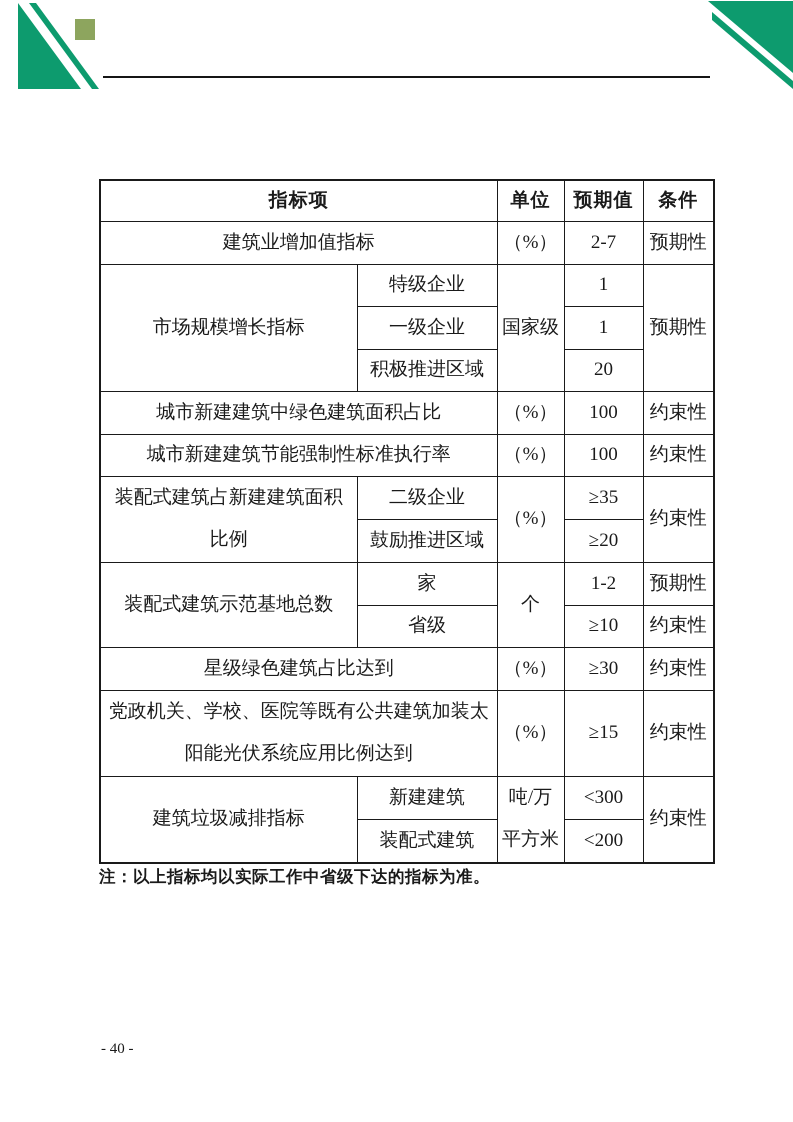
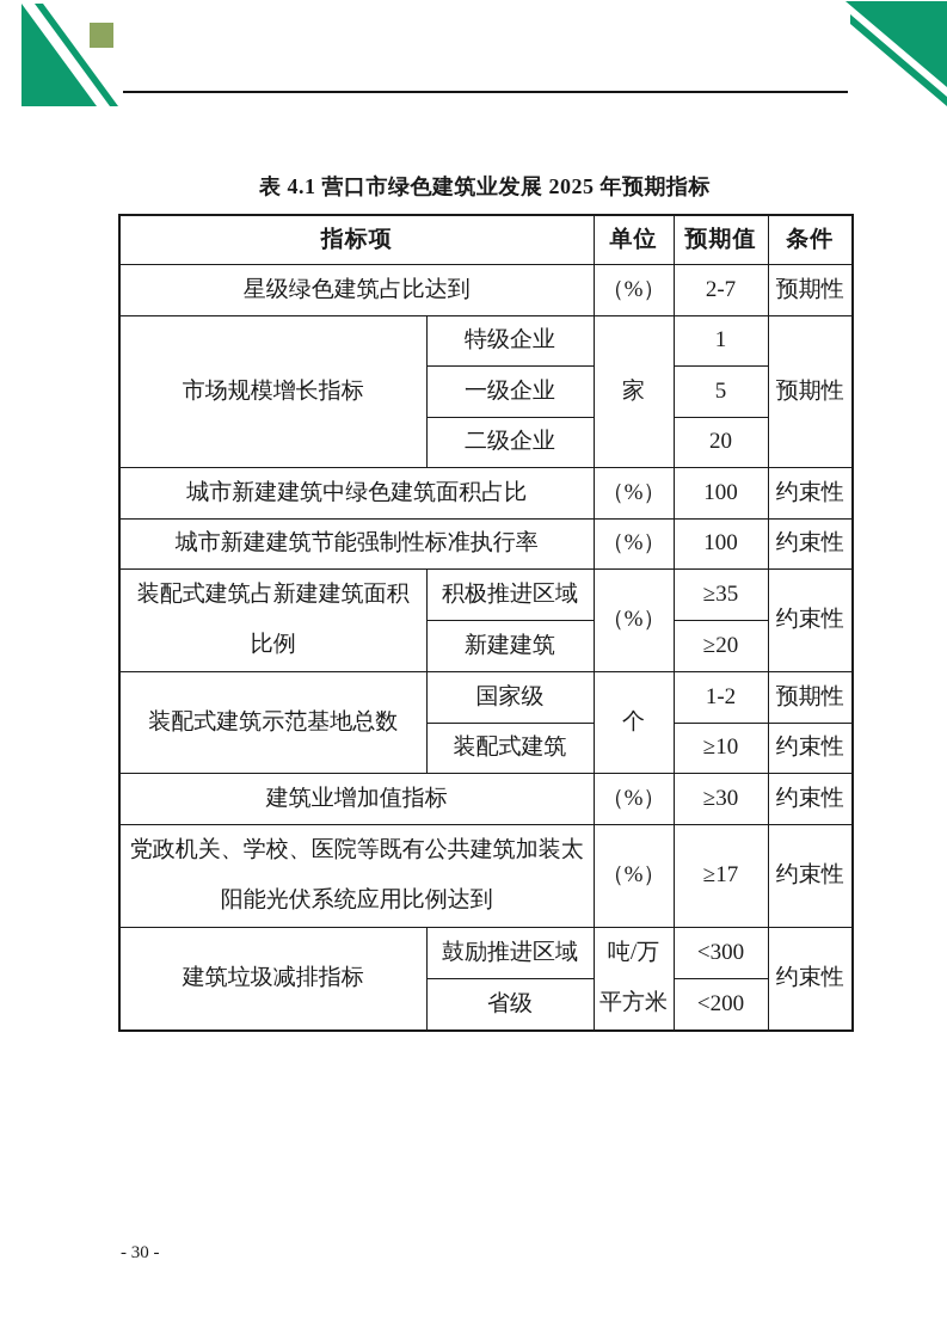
+ 表 4.1 营口市绿色建筑业发展 2025 年预期指标
  指标项	单位	预期值	条件
- 建筑业增加值指标	（%）	2-7	预期性
+ 星级绿色建筑占比达到	（%）	2-7	预期性
- 市场规模增长指标	特级企业	国家级	1	预期性
+ 市场规模增长指标	特级企业	家	1	预期性
- 一级企业	1
+ 一级企业	5
- 积极推进区域	20
+ 二级企业	20
  城市新建建筑中绿色建筑面积占比	（%）	100	约束性
  城市新建建筑节能强制性标准执行率	（%）	100	约束性
- 装配式建筑占新建建筑面积比例	二级企业	（%）	≥35	约束性
+ 装配式建筑占新建建筑面积比例	积极推进区域	（%）	≥35	约束性
- 鼓励推进区域	≥20
+ 新建建筑	≥20
- 装配式建筑示范基地总数	家	个	1-2	预期性
+ 装配式建筑示范基地总数	国家级	个	1-2	预期性
- 省级	≥10	约束性
+ 装配式建筑	≥10	约束性
- 星级绿色建筑占比达到	（%）	≥30	约束性
+ 建筑业增加值指标	（%）	≥30	约束性
- 党政机关、学校、医院等既有公共建筑加装太阳能光伏系统应用比例达到	（%）	≥15	约束性
+ 党政机关、学校、医院等既有公共建筑加装太阳能光伏系统应用比例达到	（%）	≥17	约束性
- 建筑垃圾减排指标	新建建筑	吨/万平方米	<300	约束性
+ 建筑垃圾减排指标	鼓励推进区域	吨/万平方米	<300	约束性
- 装配式建筑	<200
+ 省级	<200
- 注：以上指标均以实际工作中省级下达的指标为准。
- - 40 -
+ - 30 -
